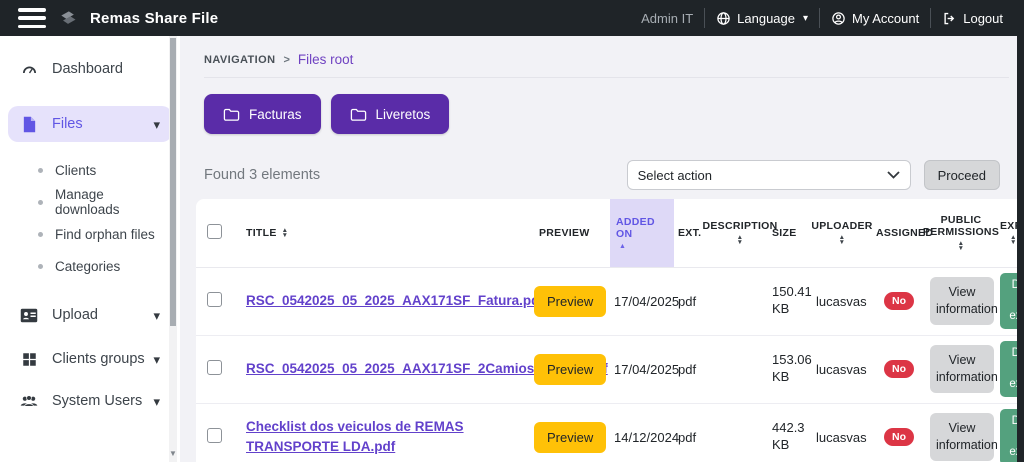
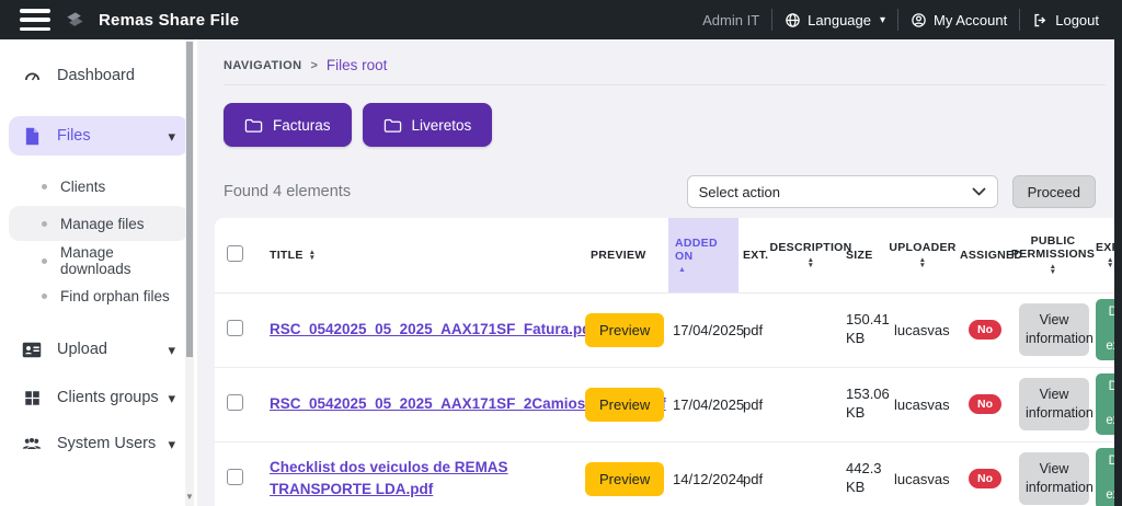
  Remas Share File
  Admin IT
  Language
  ▾
  My Account
  Logout
  Dashboard
  Files
  ▾
  Clients
+ Manage files
  Manage downloads
  Find orphan files
- Categories
  Upload
  ▾
  Clients groups
  ▾
  System Users
  ▾
  ▼
  NAVIGATION
  >
  Files root
  Facturas
  Liveretos
- Found 3 elements
+ Found 4 elements
  Select action
  Proceed
  	TITLE	PREVIEW	ADDED ON	EXT.	DESCRIPTION	SIZE	UPLOADER	ASSIGNED	PUBLIC PERMISSIONS	EX
  	RSC_0542025_05_2025_AAX171SF_Fatura.p	Preview	17/04/2025	pdf		150.41 KB	lucasvas	No	View information	D e
  	RSC_0542025_05_2025_AAX171SF_2Camios	Preview	17/04/2025	pdf		153.06 KB	lucasvas	No	View information	D e
  	Checklist dos veiculos de REMAS TRANSPORTE LDA.pdf	Preview	14/12/2024	pdf		442.3 KB	lucasvas	No	View information	D e
